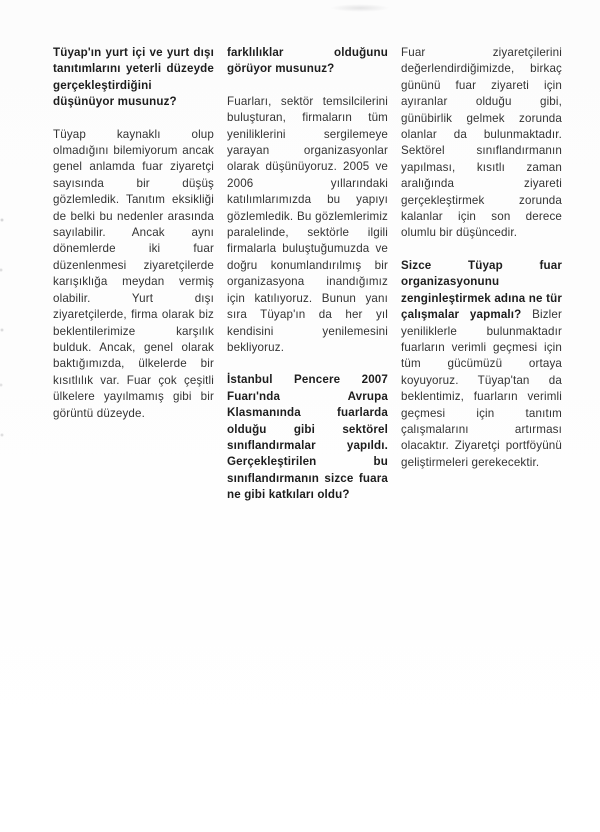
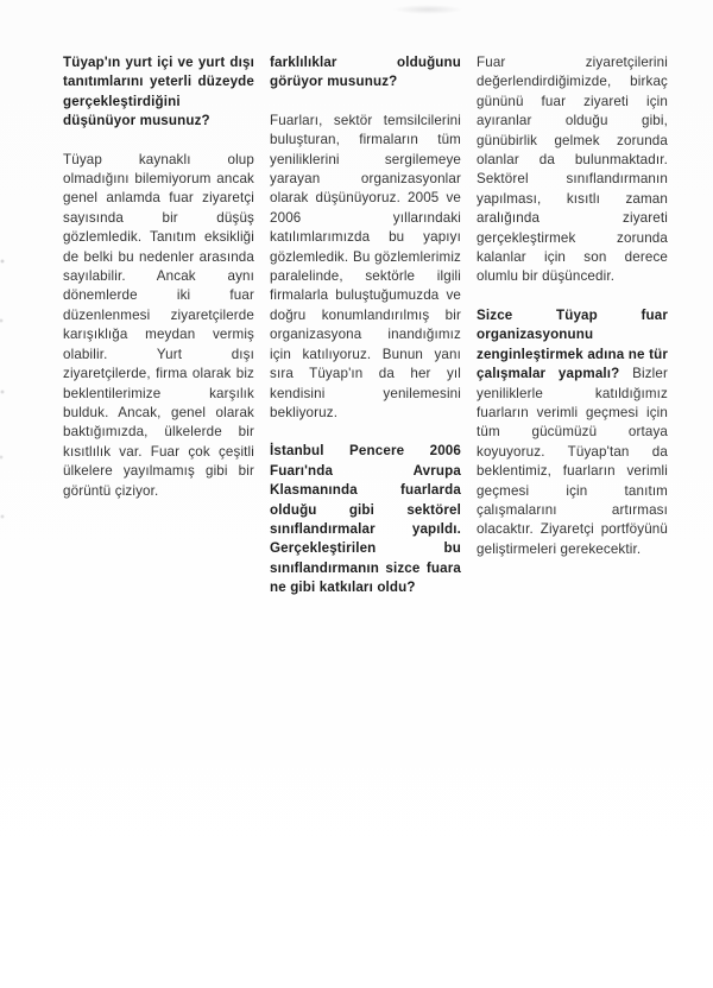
  Tüyap'ın yurt içi ve yurt dışı tanıtımlarını yeterli düzeyde gerçekleştirdiğini düşünüyor musunuz?
- Tüyap kaynaklı olup olmadığını bilemiyorum ancak genel anlamda fuar ziyaretçi sayısında bir düşüş gözlemledik. Tanıtım eksikliği de belki bu nedenler arasında sayılabilir. Ancak aynı dönemlerde iki fuar düzenlenmesi ziyaretçilerde karışıklığa meydan vermiş olabilir. Yurt dışı ziyaretçilerde, firma olarak biz beklentilerimize karşılık bulduk. Ancak, genel olarak baktığımızda, ülkelerde bir kısıtlılık var. Fuar çok çeşitli ülkelere yayılmamış gibi bir görüntü düzeyde.
+ Tüyap kaynaklı olup olmadığını bilemiyorum ancak genel anlamda fuar ziyaretçi sayısında bir düşüş gözlemledik. Tanıtım eksikliği de belki bu nedenler arasında sayılabilir. Ancak aynı dönemlerde iki fuar düzenlenmesi ziyaretçilerde karışıklığa meydan vermiş olabilir. Yurt dışı ziyaretçilerde, firma olarak biz beklentilerimize karşılık bulduk. Ancak, genel olarak baktığımızda, ülkelerde bir kısıtlılık var. Fuar çok çeşitli ülkelere yayılmamış gibi bir görüntü çiziyor.
  farklılıklar olduğunu görüyor musunuz?
  Fuarları, sektör temsilcilerini buluşturan, firmaların tüm yeniliklerini sergilemeye yarayan organizasyonlar olarak düşünüyoruz. 2005 ve 2006 yıllarındaki katılımlarımızda bu yapıyı gözlemledik. Bu gözlemlerimiz paralelinde, sektörle ilgili firmalarla buluştuğumuzda ve doğru konumlandırılmış bir organizasyona inandığımız için katılıyoruz. Bunun yanı sıra Tüyap'ın da her yıl kendisini yenilemesini bekliyoruz.
- İstanbul Pencere 2007 Fuarı'nda Avrupa Klasmanında fuarlarda olduğu gibi sektörel sınıflandırmalar yapıldı. Gerçekleştirilen bu sınıflandırmanın sizce fuara ne gibi katkıları oldu?
+ İstanbul Pencere 2006 Fuarı'nda Avrupa Klasmanında fuarlarda olduğu gibi sektörel sınıflandırmalar yapıldı. Gerçekleştirilen bu sınıflandırmanın sizce fuara ne gibi katkıları oldu?
  Fuar ziyaretçilerini değerlendirdiğimizde, birkaç gününü fuar ziyareti için ayıranlar olduğu gibi, günübirlik gelmek zorunda olanlar da bulunmaktadır. Sektörel sınıflandırmanın yapılması, kısıtlı zaman aralığında ziyareti gerçekleştirmek zorunda kalanlar için son derece olumlu bir düşüncedir.
- Sizce Tüyap fuar organizasyonunu zenginleştirmek adına ne tür çalışmalar yapmalı? Bizler yeniliklerle bulunmaktadır fuarların verimli geçmesi için tüm gücümüzü ortaya koyuyoruz. Tüyap'tan da beklentimiz, fuarların verimli geçmesi için tanıtım çalışmalarını artırması olacaktır. Ziyaretçi portföyünü geliştirmeleri gerekecektir.
+ Sizce Tüyap fuar organizasyonunu zenginleştirmek adına ne tür çalışmalar yapmalı? Bizler yeniliklerle katıldığımız fuarların verimli geçmesi için tüm gücümüzü ortaya koyuyoruz. Tüyap'tan da beklentimiz, fuarların verimli geçmesi için tanıtım çalışmalarını artırması olacaktır. Ziyaretçi portföyünü geliştirmeleri gerekecektir.
